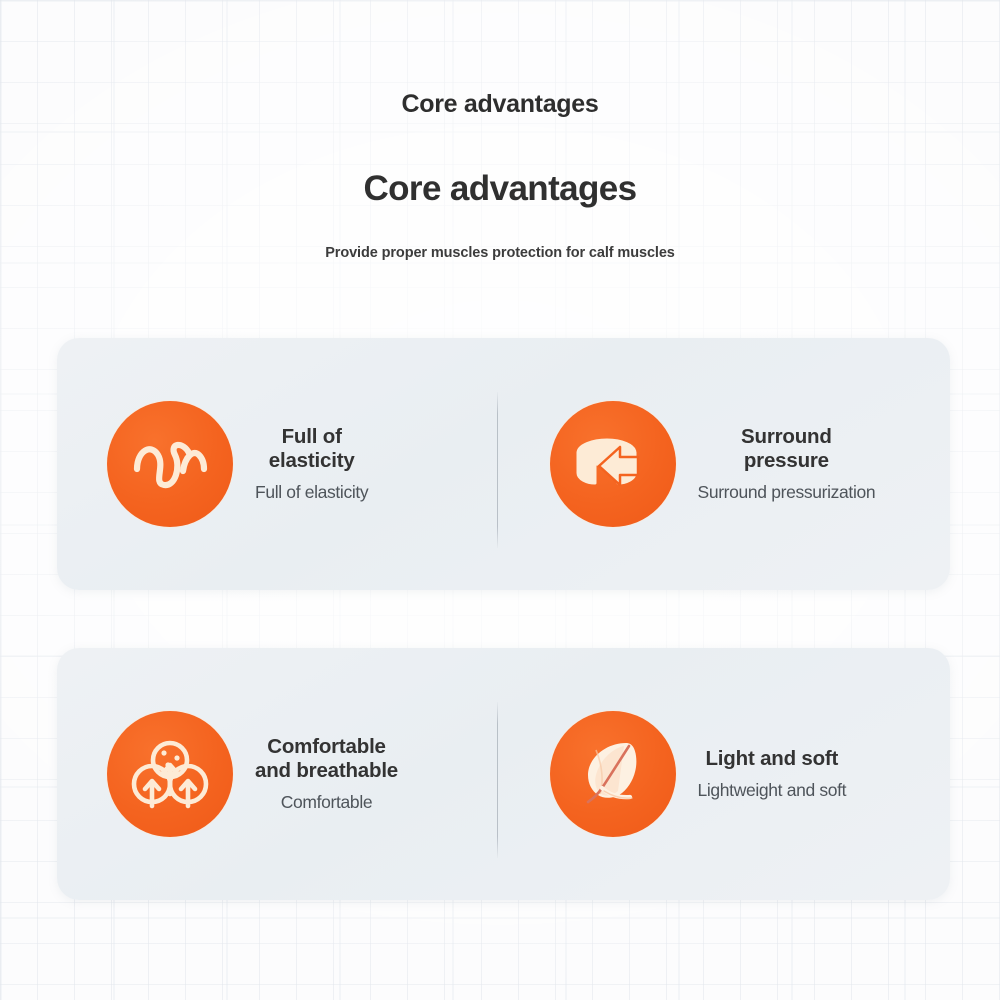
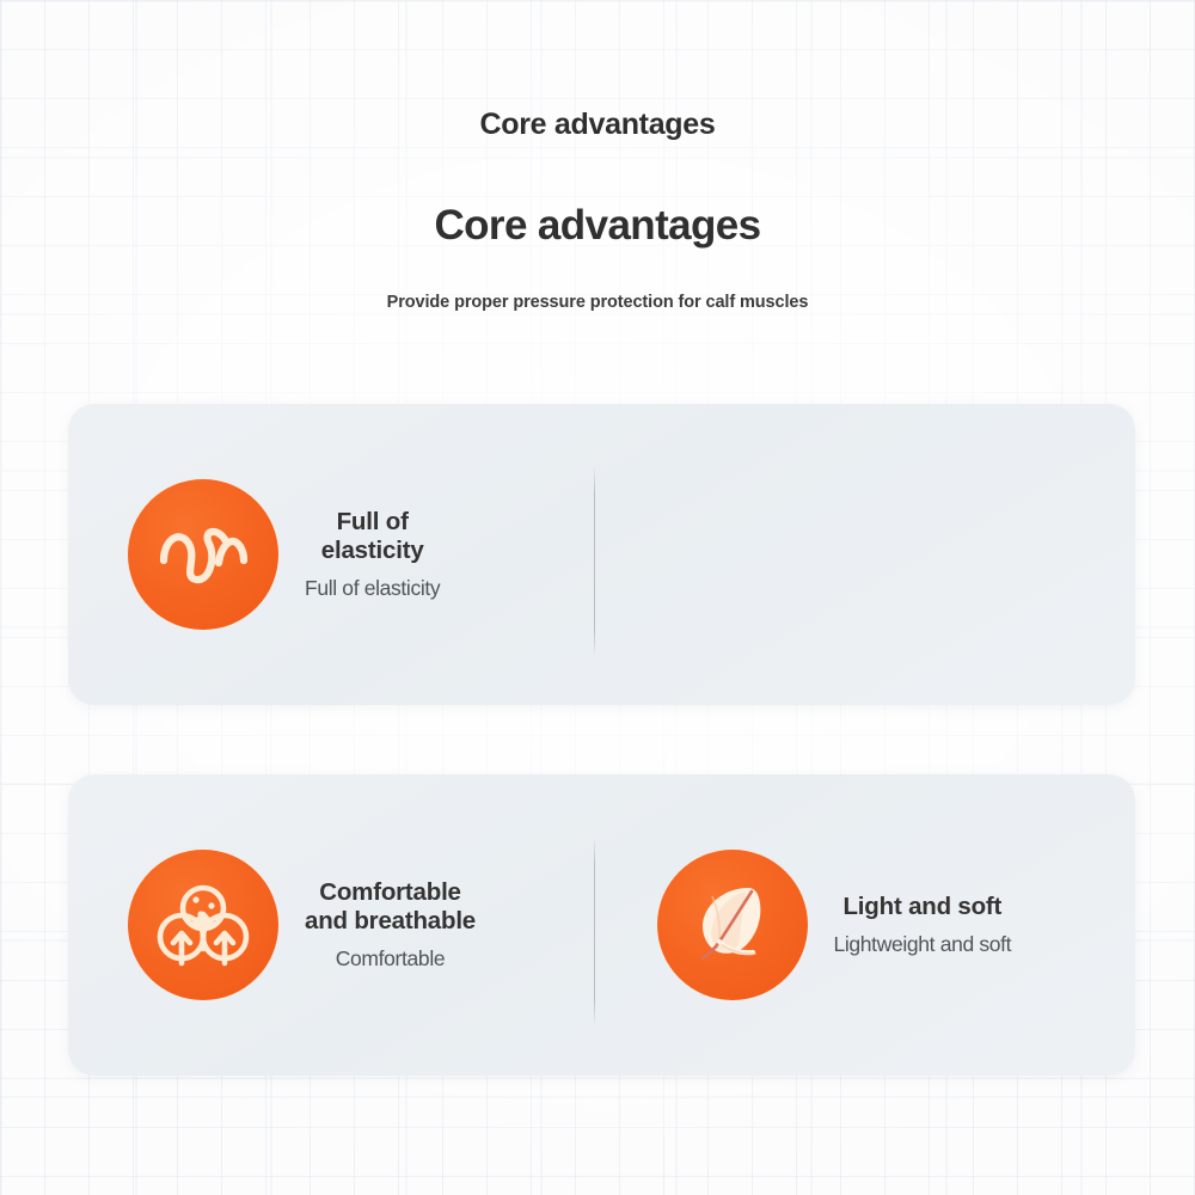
  Core advantages
  Core advantages
- Provide proper muscles protection for calf muscles
+ Provide proper pressure protection for calf muscles
  Full of
  elasticity
  Full of elasticity
- Surround
- pressure
- Surround pressurization
  Comfortable
  and breathable
  Comfortable
  Light and soft
  Lightweight and soft
